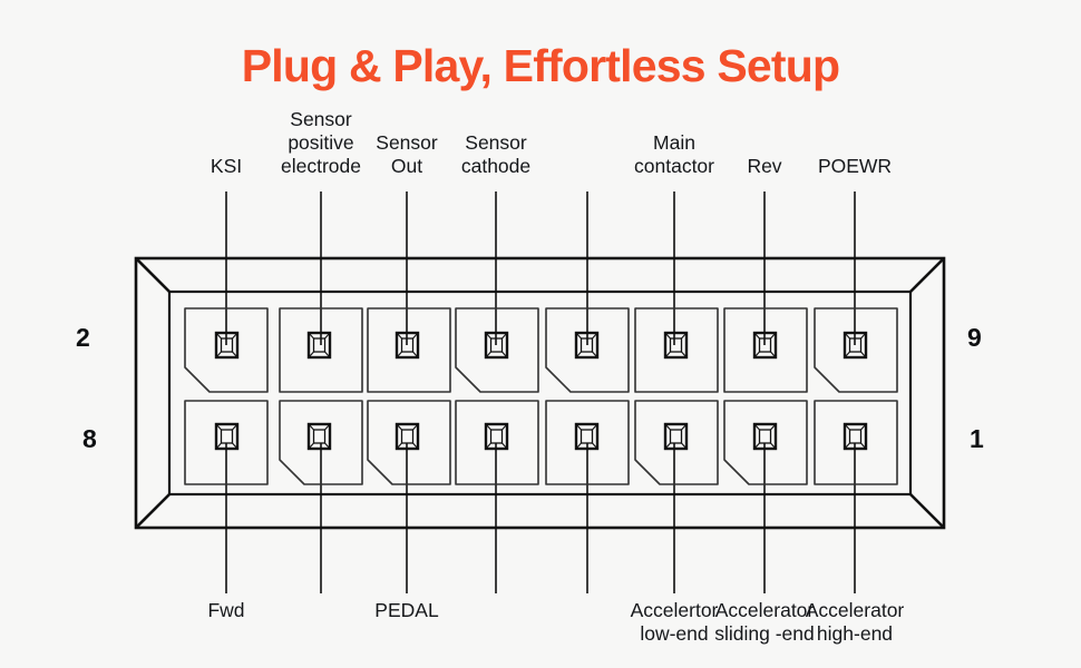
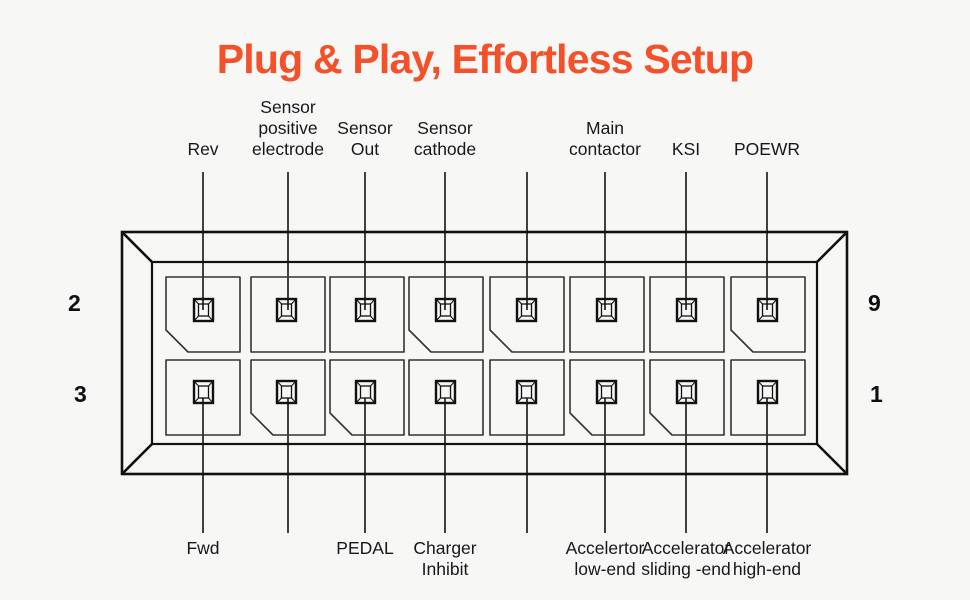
  Plug & Play, Effortless Setup
- KSI
+ Rev
  Sensor
  positive
  electrode
  Sensor
  Out
  Sensor
  cathode
  Main
  contactor
- Rev
+ KSI
  POEWR
  Fwd
  PEDAL
+ Charger
+ Inhibit
  Accelertor
  low-end
  Accelerator
  sliding -end
  Accelerator
  high-end
  2
- 8
+ 3
  9
  1
